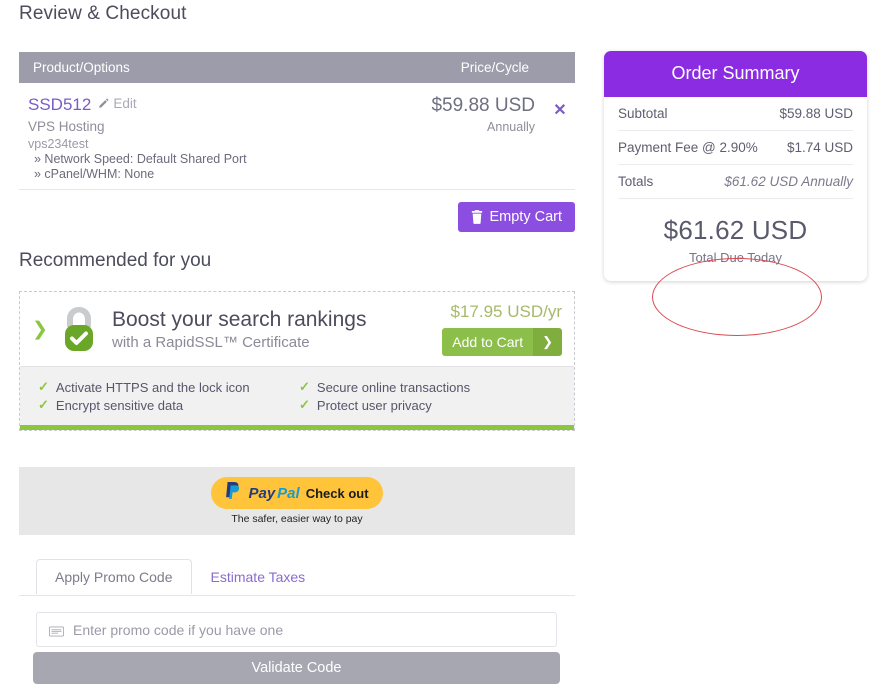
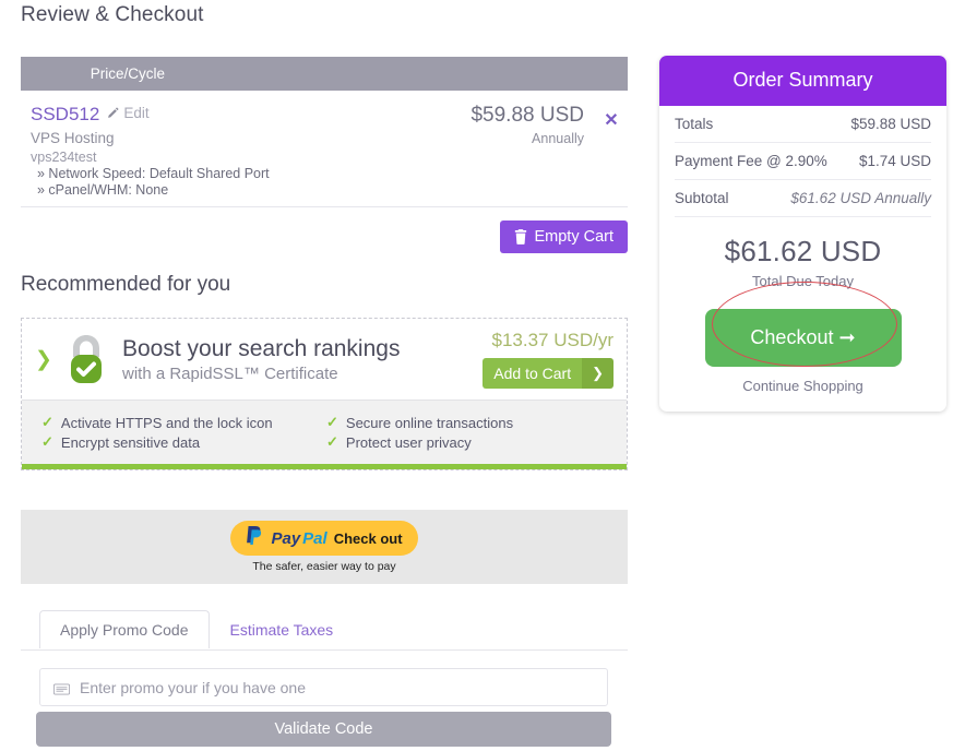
  Review & Checkout
- Product/Options
  Price/Cycle
  SSD512
  Edit
  VPS Hosting
  vps234test
  » Network Speed: Default Shared Port
  » cPanel/WHM: None
  $59.88 USD
  Annually
  ✕
  Empty Cart
  Recommended for you
  ❯
  Boost your search rankings
  with a RapidSSL™ Certificate
- $17.95 USD/yr
+ $13.37 USD/yr
  Add to Cart
  ❯
  ✓
  Activate HTTPS and the lock icon
  ✓
  Encrypt sensitive data
  ✓
  Secure online transactions
  ✓
  Protect user privacy
  Pay
  Pal
  Check out
  The safer, easier way to pay
  Apply Promo Code
  Estimate Taxes
- Enter promo code if you have one
+ Enter promo your if you have one
  Validate Code
  Order Summary
- Subtotal
+ Totals
  $59.88 USD
  Payment Fee @ 2.90%
  $1.74 USD
- Totals
+ Subtotal
  $61.62 USD Annually
  $61.62 USD
  Total Due Today
+ Checkout ➞
+ Continue Shopping
